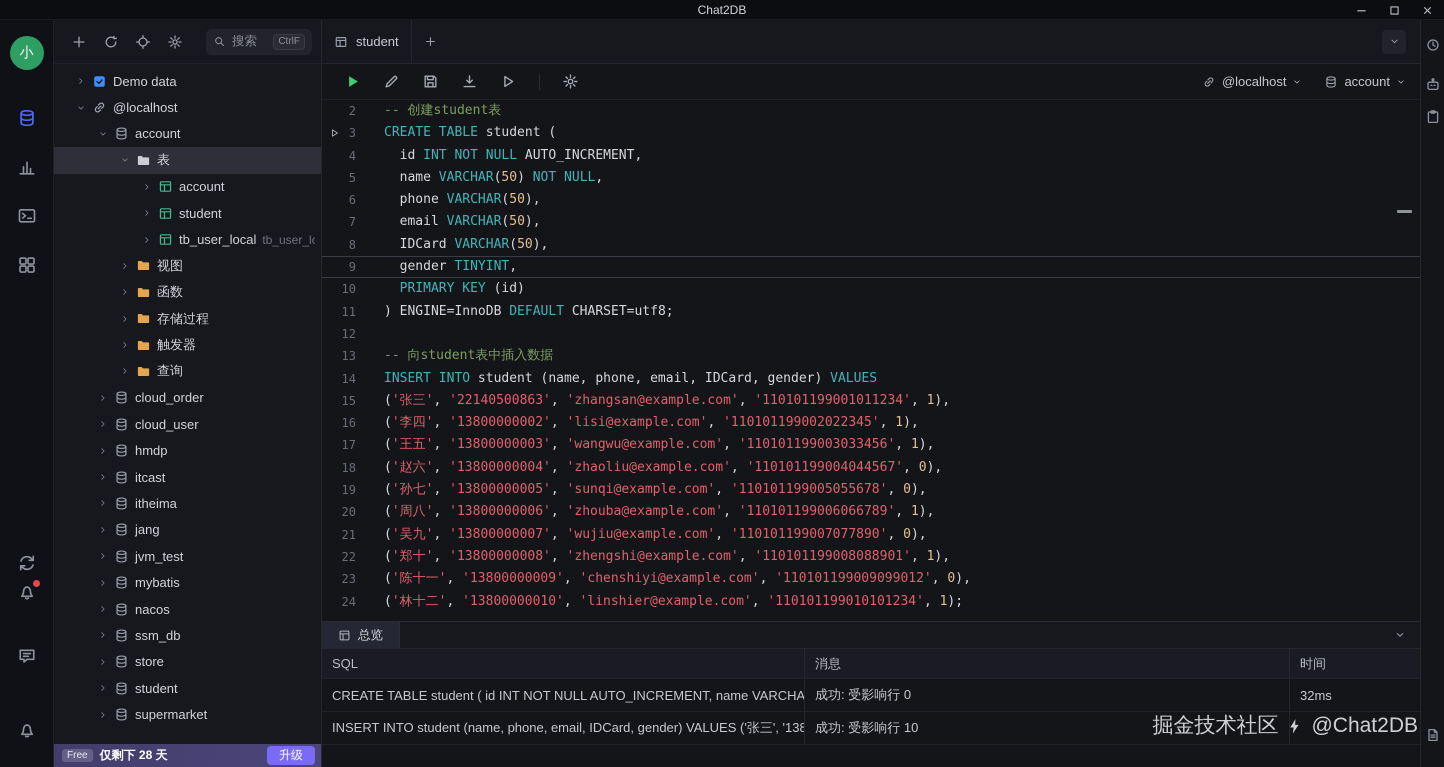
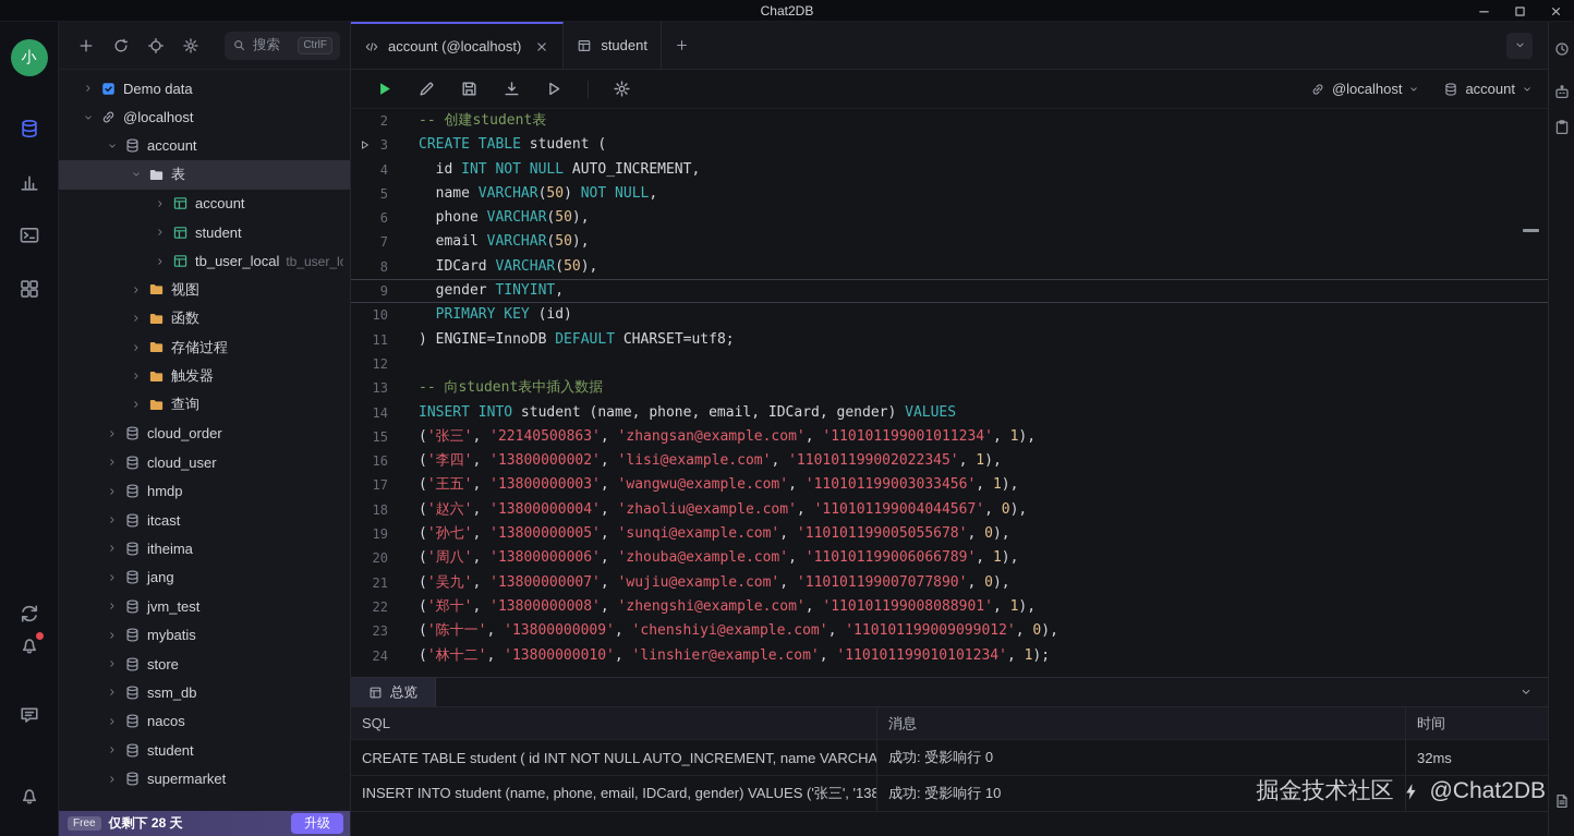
  Chat2DB
  小
  搜索
  CtrlF
  Demo data
  @localhost
  account
  表
  account
  student
  tb_user_local
  视图
  函数
  存储过程
  触发器
  查询
  cloud_order
  cloud_user
  hmdp
  itcast
  itheima
  jang
  jvm_test
  mybatis
- nacos
+ store
  ssm_db
- store
+ nacos
  student
  supermarket
  Free
  仅剩下 28 天
  升级
+ account (@localhost)
  student
  @localhost
  account
  2
  -- 创建student表
  3
  CREATE TABLE student (
  4
  id INT NOT NULL AUTO_INCREMENT,
  5
  name VARCHAR(50) NOT NULL,
  6
  phone VARCHAR(50),
  7
  email VARCHAR(50),
  8
  IDCard VARCHAR(50),
  9
  gender TINYINT,
  10
  PRIMARY KEY (id)
  11
  ) ENGINE=InnoDB DEFAULT CHARSET=utf8;
  12
  13
  -- 向student表中插入数据
  14
  INSERT INTO student (name, phone, email, IDCard, gender) VALUES
  15
  ('张三', '22140500863', 'zhangsan@example.com', '110101199001011234', 1),
  16
  ('李四', '13800000002', 'lisi@example.com', '110101199002022345', 1),
  17
  ('王五', '13800000003', 'wangwu@example.com', '110101199003033456', 1),
  18
  ('赵六', '13800000004', 'zhaoliu@example.com', '110101199004044567', 0),
  19
  ('孙七', '13800000005', 'sunqi@example.com', '110101199005055678', 0),
  20
  ('周八', '13800000006', 'zhouba@example.com', '110101199006066789', 1),
  21
  ('吴九', '13800000007', 'wujiu@example.com', '110101199007077890', 0),
  22
  ('郑十', '13800000008', 'zhengshi@example.com', '110101199008088901', 1),
  23
  ('陈十一', '13800000009', 'chenshiyi@example.com', '110101199009099012', 0),
  24
  ('林十二', '13800000010', 'linshier@example.com', '110101199010101234', 1);
  总览
  SQL
  消息
  时间
  CREATE TABLE student ( id INT NOT NULL AUTO_INCREMENT, name VARCHA
  成功: 受影响行 0
  32ms
  INSERT INTO student (name, phone, email, IDCard, gender) VALUES ('张三', '138
  成功: 受影响行 10
  掘金技术社区
  @Chat2DB
